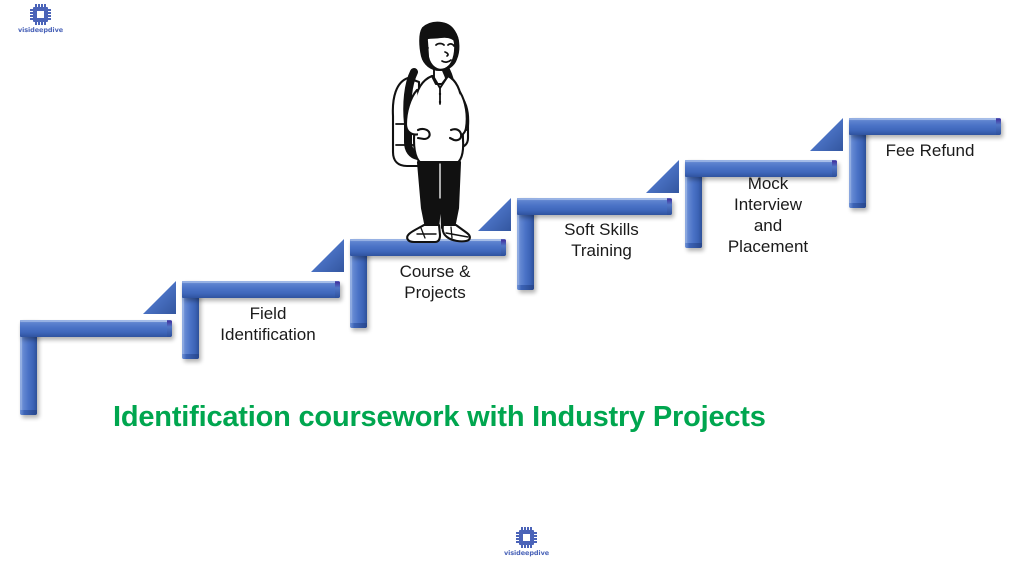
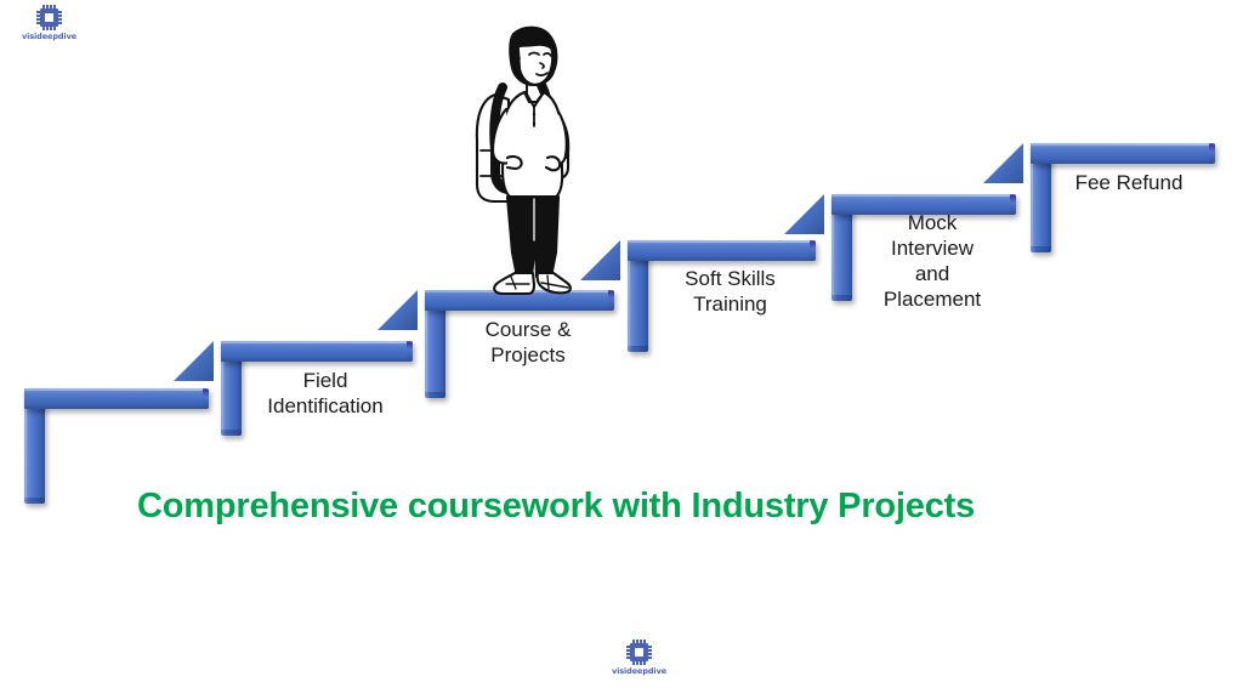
  visideepdive
  Field
  Identification
  Course &
  Projects
  Soft Skills
  Training
  Mock
  Interview
  and
  Placement
  Fee Refund
- Identification coursework with Industry Projects
+ Comprehensive coursework with Industry Projects
  visideepdive
